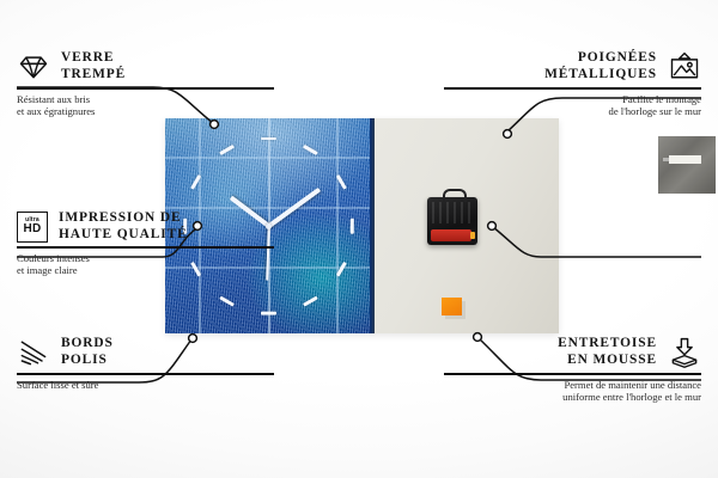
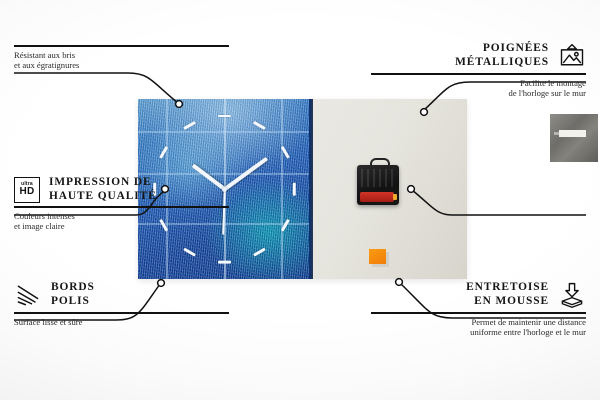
- VERRE
- TREMPÉ
  Résistant aux bris
  et aux égratignures
  HD
  IMPRESSION DE
  HAUTE QUALITÉ
  Couleurs intenses
  et image claire
  BORDS
  POLIS
  Surface lisse et sûre
  POIGNÉES
  MÉTALLIQUES
  Facilite le montage
  de l'horloge sur le mur
  ENTRETOISE
  EN MOUSSE
  Permet de maintenir une distance
  uniforme entre l'horloge et le mur
